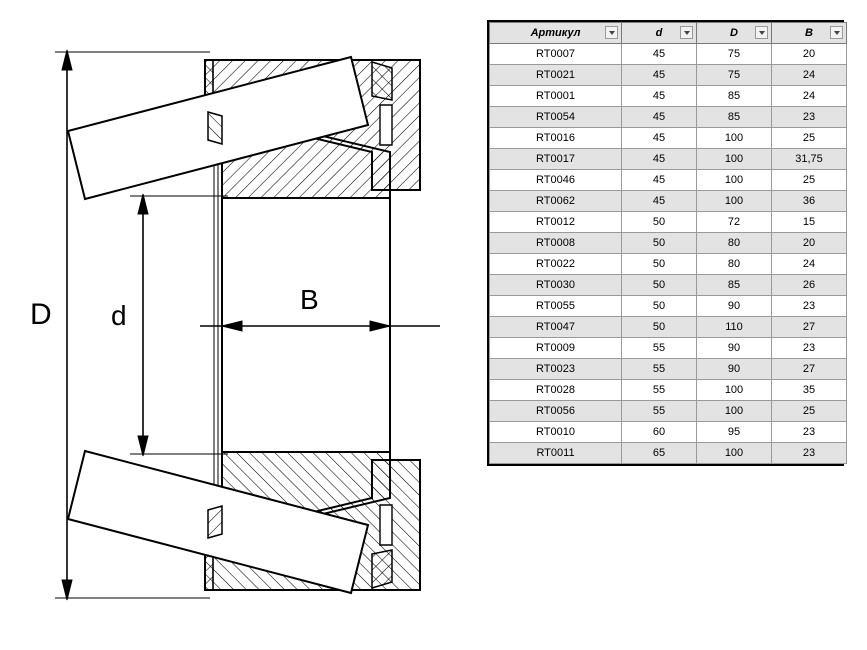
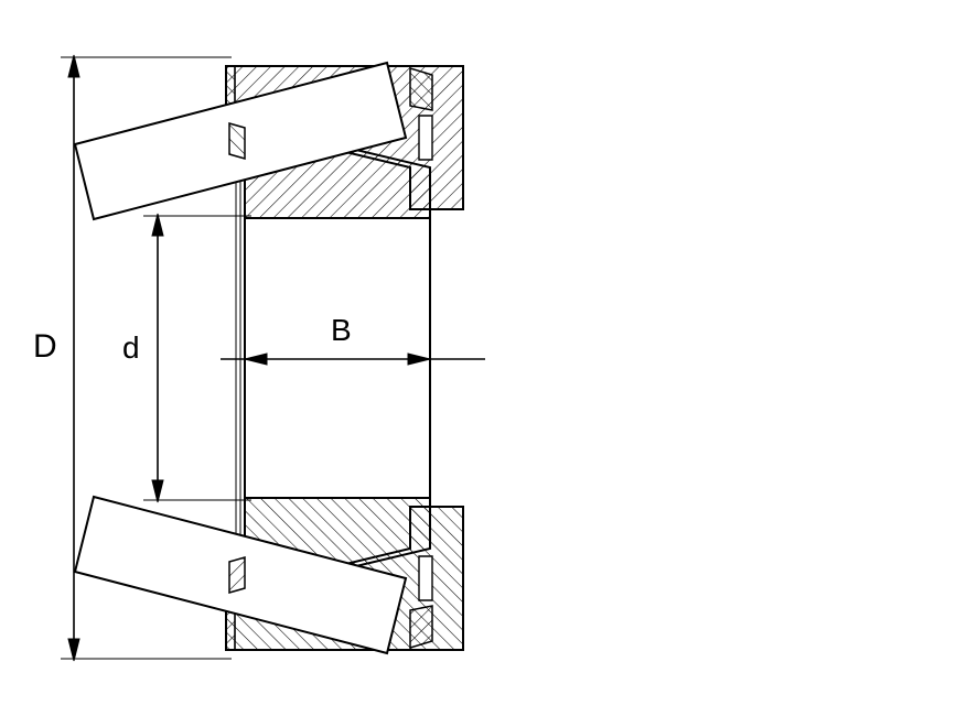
  D
  d
  B
- Артикул	d	D	B
- RT0007	45	75	20
- RT0021	45	75	24
- RT0001	45	85	24
- RT0054	45	85	23
- RT0016	45	100	25
- RT0017	45	100	31,75
- RT0046	45	100	25
- RT0062	45	100	36
- RT0012	50	72	15
- RT0008	50	80	20
- RT0022	50	80	24
- RT0030	50	85	26
- RT0055	50	90	23
- RT0047	50	110	27
- RT0009	55	90	23
- RT0023	55	90	27
- RT0028	55	100	35
- RT0056	55	100	25
- RT0010	60	95	23
- RT0011	65	100	23
